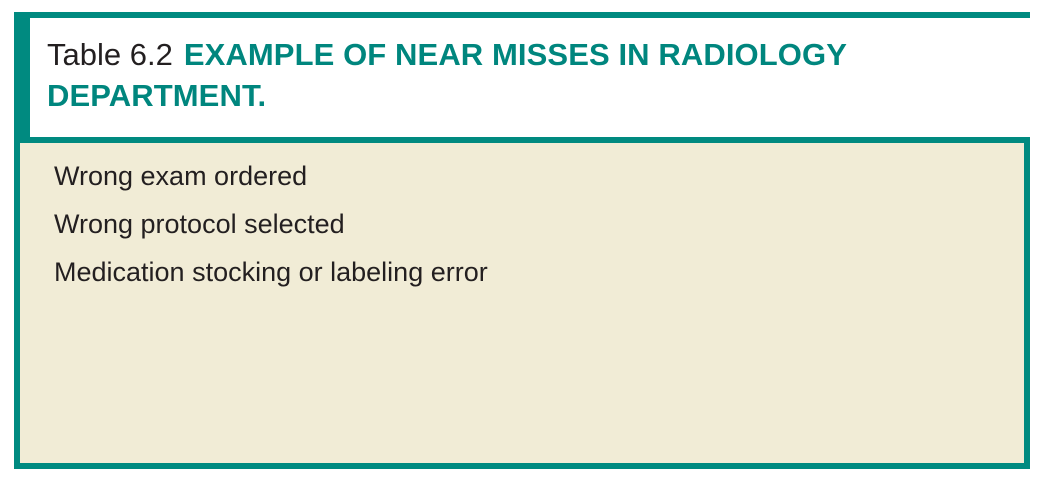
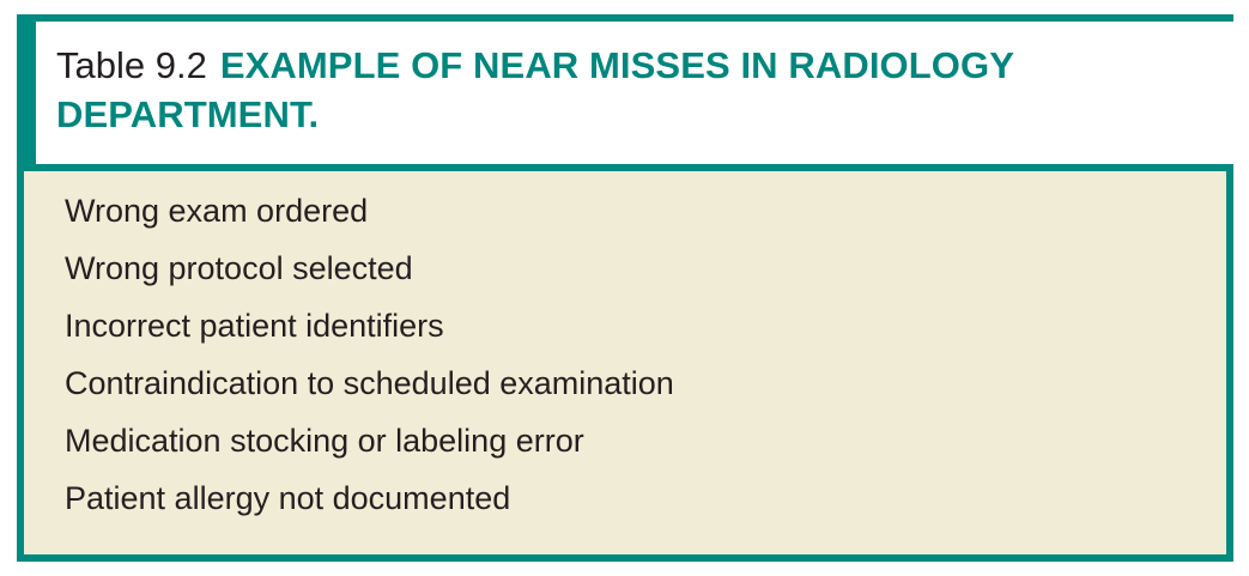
- Table 6.2 EXAMPLE OF NEAR MISSES IN RADIOLOGY DEPARTMENT.
+ Table 9.2 EXAMPLE OF NEAR MISSES IN RADIOLOGY DEPARTMENT.
  Wrong exam ordered
  Wrong protocol selected
+ Incorrect patient identifiers
+ Contraindication to scheduled examination
  Medication stocking or labeling error
+ Patient allergy not documented
